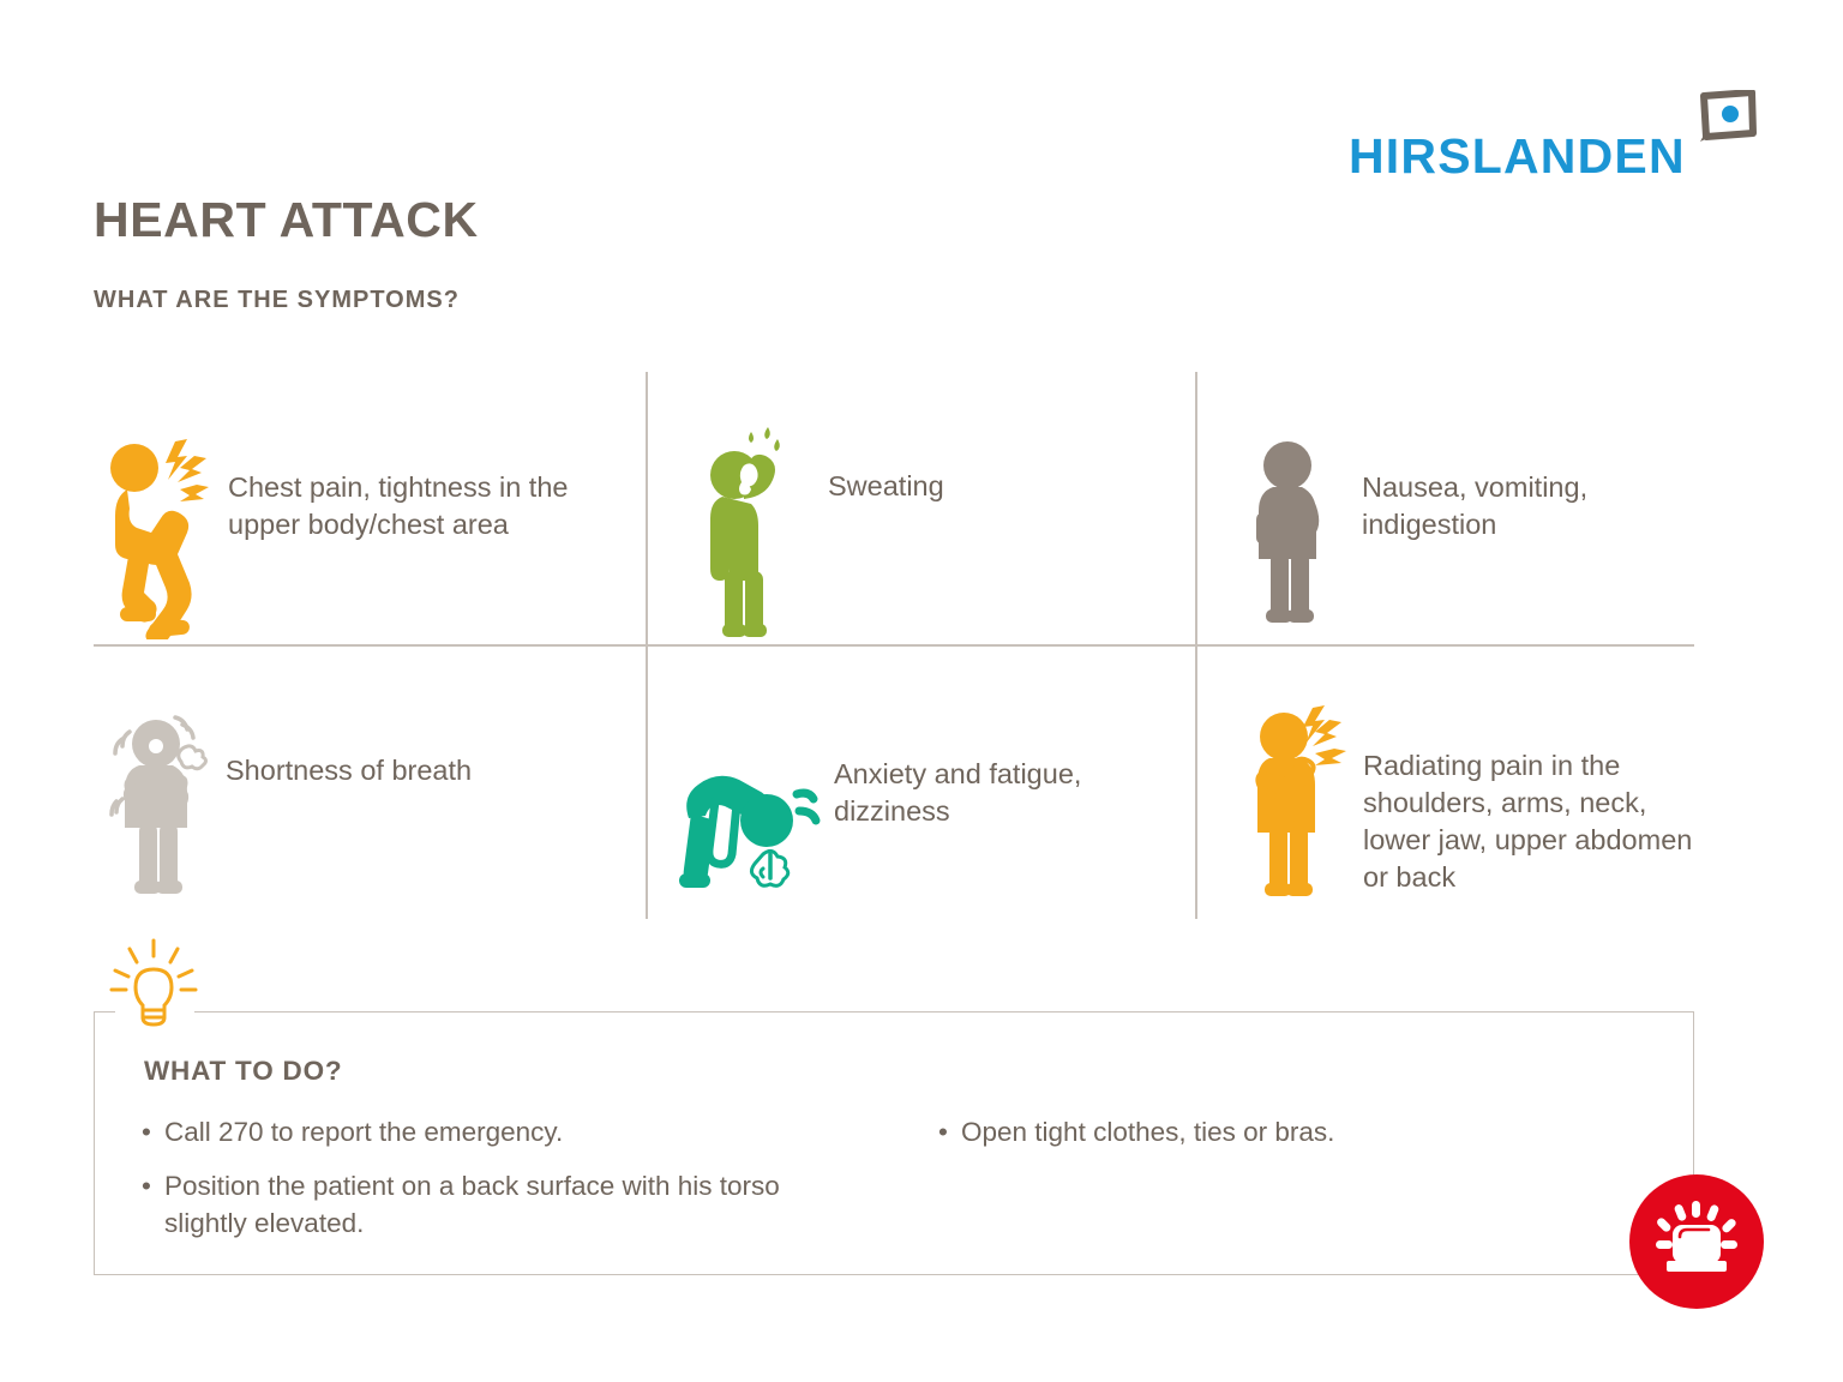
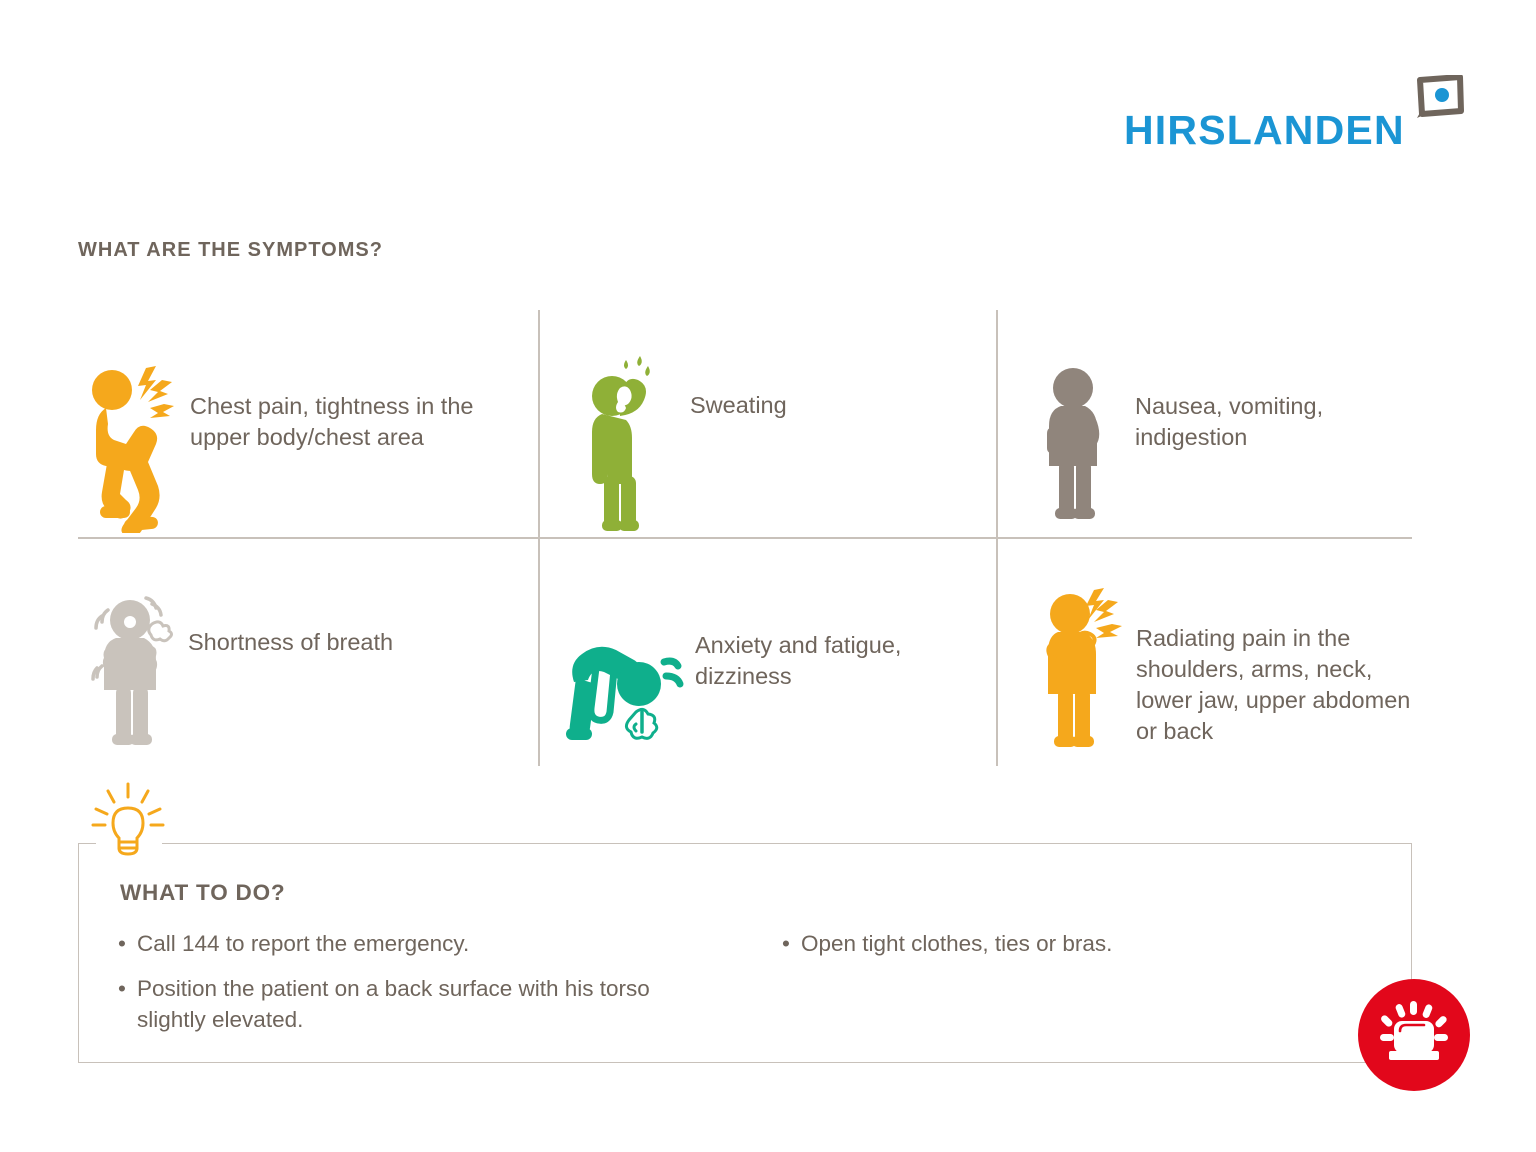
  HIRSLANDEN
- HEART ATTACK
  WHAT ARE THE SYMPTOMS?
  Chest pain, tightness in the upper body/chest area
  Sweating
  Nausea, vomiting, indigestion
  Shortness of breath
  Anxiety and fatigue, dizziness
  Radiating pain in the shoulders, arms, neck, lower jaw, upper abdomen or back
  WHAT TO DO?
  •
- Call 270 to report the emergency.
+ Call 144 to report the emergency.
  •
  Position the patient on a back surface with his torso slightly elevated.
  •
  Open tight clothes, ties or bras.
